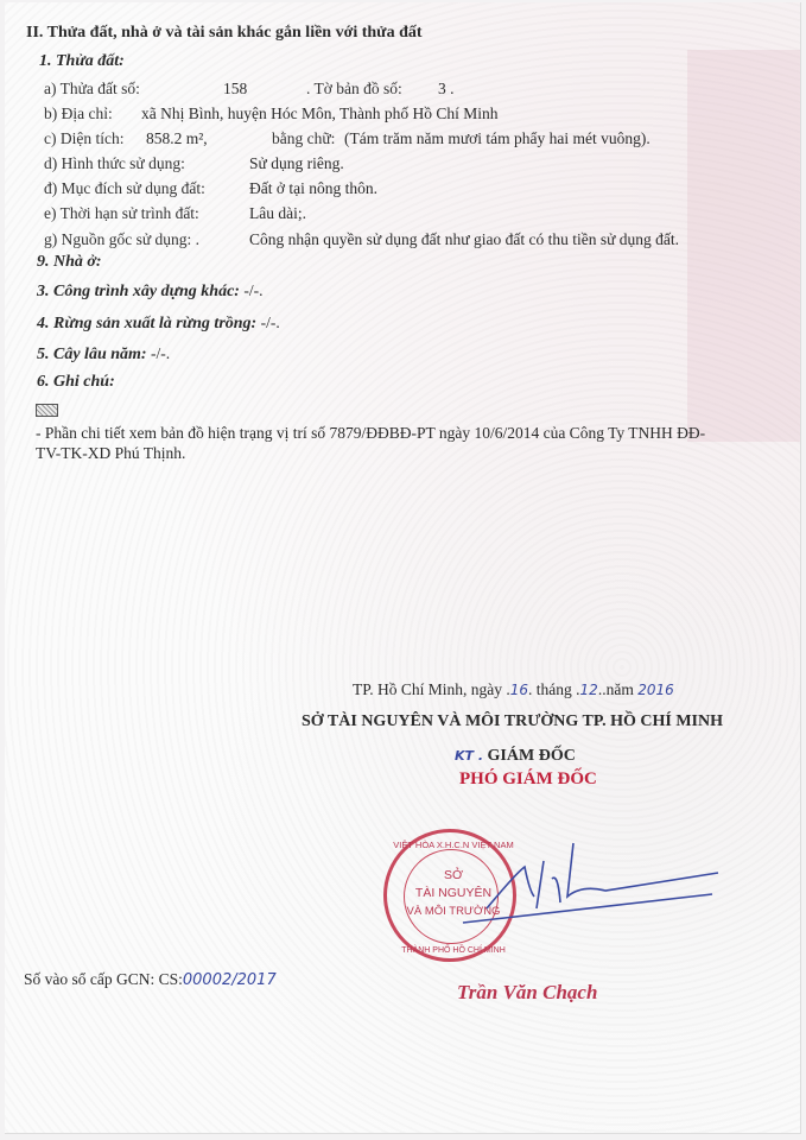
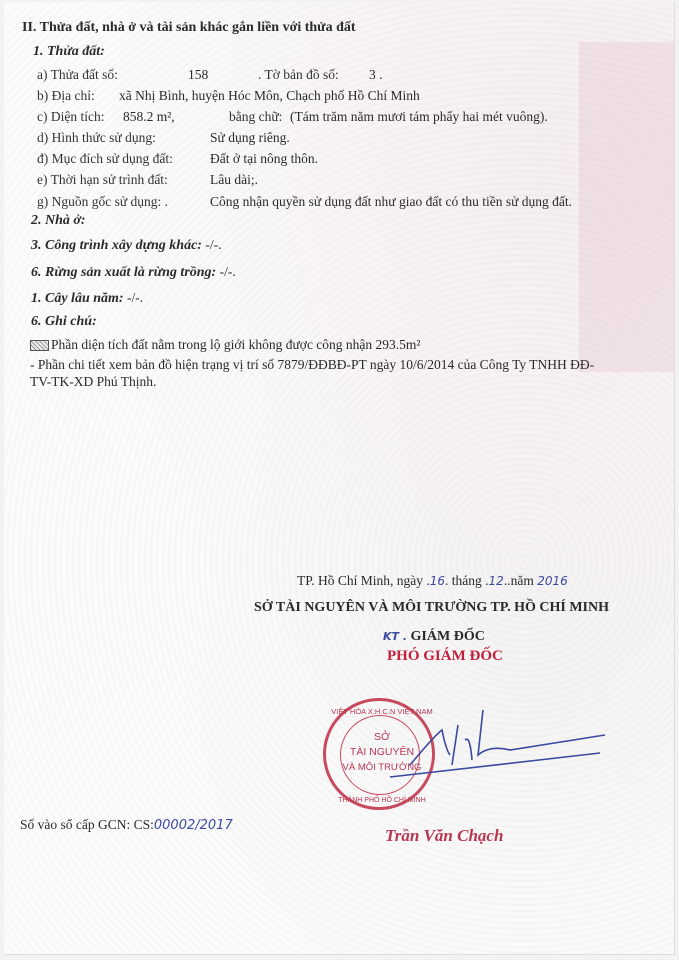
  II. Thửa đất, nhà ở và tài sản khác gắn liền với thửa đất
  1. Thửa đất:
  a) Thửa đất số:
  158
  . Tờ bản đồ số:
  3 .
  b) Địa chỉ:
- xã Nhị Bình, huyện Hóc Môn, Thành phố Hồ Chí Minh
+ xã Nhị Bình, huyện Hóc Môn, Chạch phố Hồ Chí Minh
  c) Diện tích:
  858.2 m²,
  bằng chữ:
  (Tám trăm năm mươi tám phẩy hai mét vuông).
  d) Hình thức sử dụng:
  Sử dụng riêng.
  đ) Mục đích sử dụng đất:
  Đất ở tại nông thôn.
  e) Thời hạn sử trình đất:
  Lâu dài;.
  g) Nguồn gốc sử dụng: .
  Công nhận quyền sử dụng đất như giao đất có thu tiền sử dụng đất.
- 9. Nhà ở:
+ 2. Nhà ở:
  3. Công trình xây dựng khác: -/-.
- 4. Rừng sản xuất là rừng trồng: -/-.
+ 6. Rừng sản xuất là rừng trồng: -/-.
- 5. Cây lâu năm: -/-.
+ 1. Cây lâu năm: -/-.
  6. Ghi chú:
+ Phần diện tích đất nằm trong lộ giới không được công nhận 293.5m²
  - Phần chi tiết xem bản đồ hiện trạng vị trí số 7879/ĐĐBĐ-PT ngày 10/6/2014 của Công Ty TNHH ĐĐ-
  TV-TK-XD Phú Thịnh.
  TP. Hồ Chí Minh, ngày .16. tháng .12..năm 2016
  SỞ TÀI NGUYÊN VÀ MÔI TRƯỜNG TP. HỒ CHÍ MINH
  KT . GIÁM ĐỐC
  PHÓ GIÁM ĐỐC
  VIỆT HÒA X.H.C.N VIỆT NAM
  SỞ
  TÀI NGUYÊN
  VÀ MÔI TRƯỜNG
  Trần Văn Chạch
  Số vào sổ cấp GCN: CS:00002/2017
